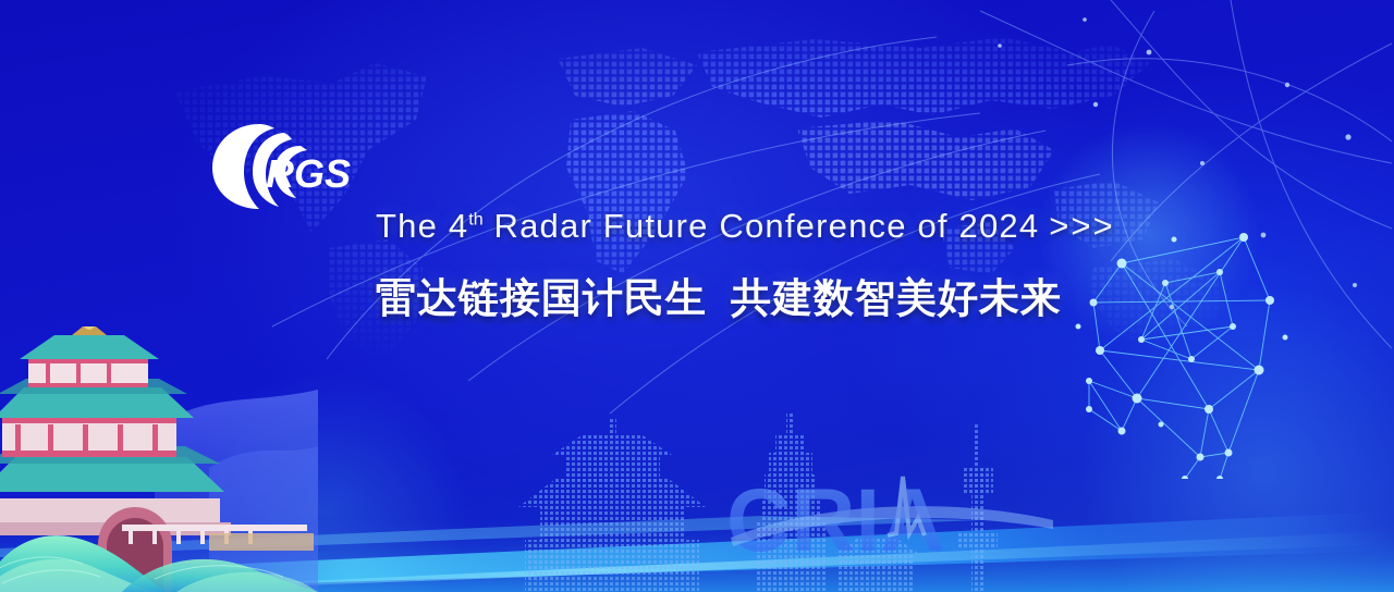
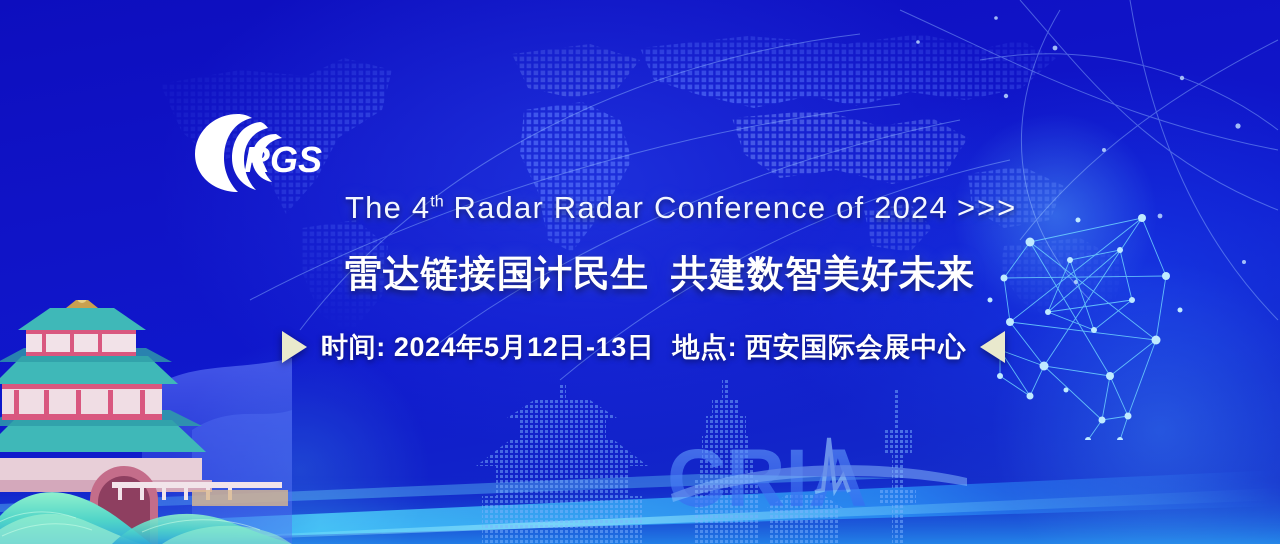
  CRIA
  RGS
- The 4th Radar Future Conference of 2024 >>>
+ The 4th Radar Radar Conference of 2024 >>>
  雷达链接国计民生 共建数智美好未来
+ 时间: 2024年5月12日-13日 地点: 西安国际会展中心
